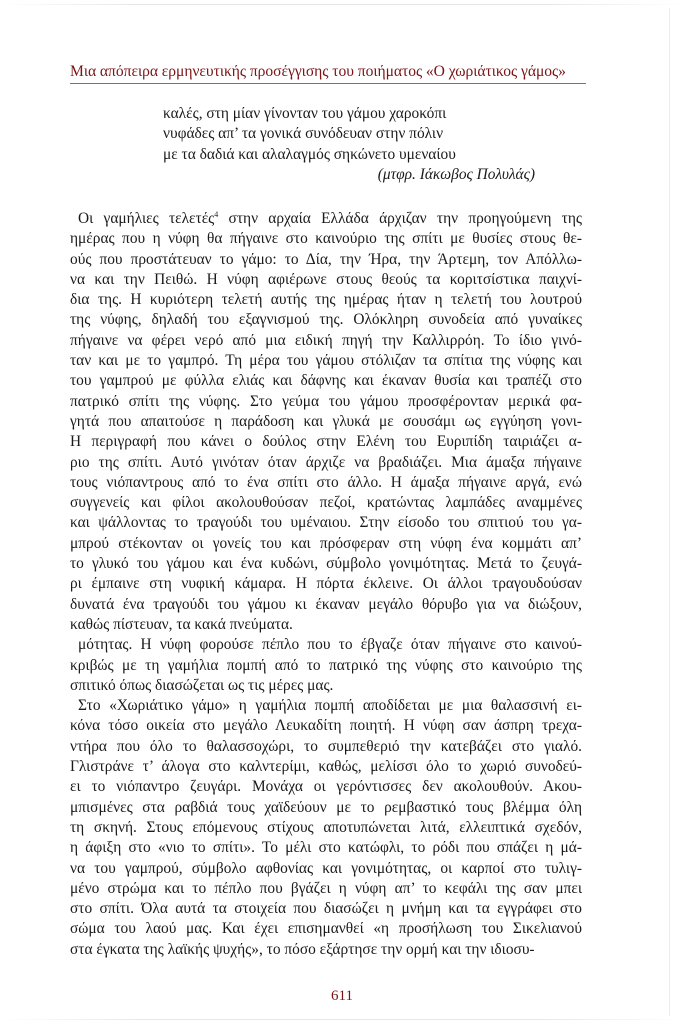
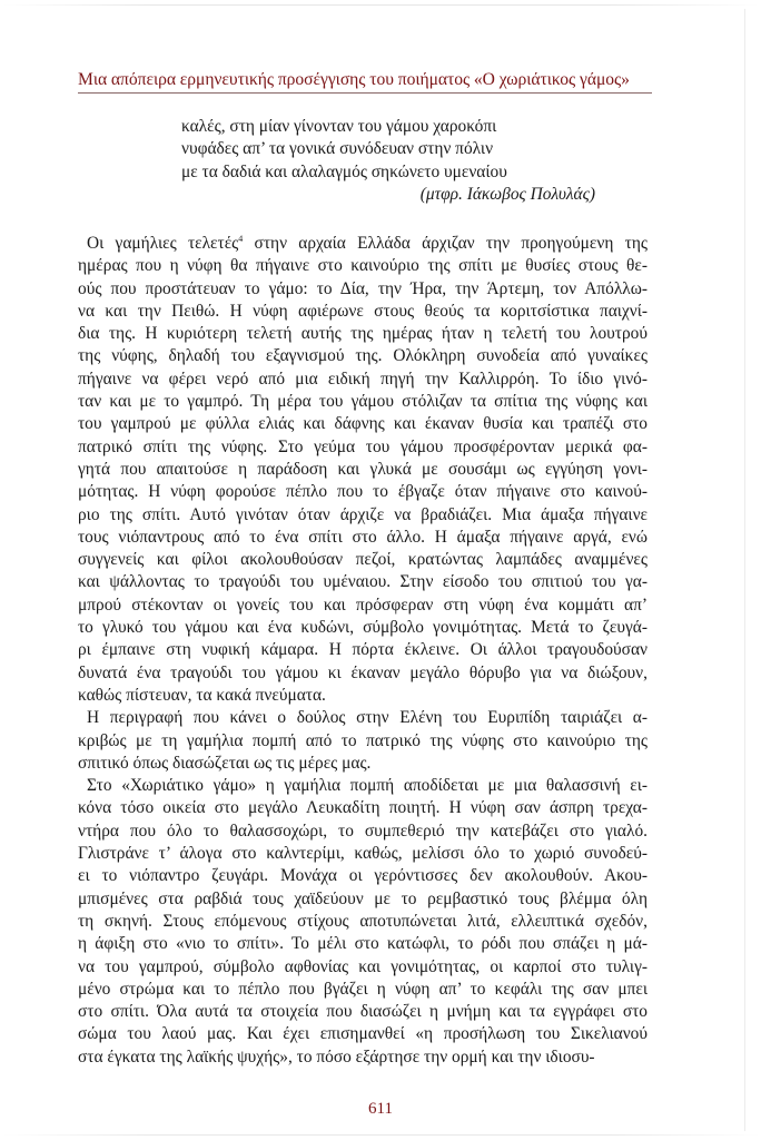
  Μια απόπειρα ερμηνευτικής προσέγγισης του ποιήματος «Ο χωριάτικος γάμος»
  καλές, στη μίαν γίνονταν του γάμου χαροκόπι
  νυφάδες απ’ τα γονικά συνόδευαν στην πόλιν
  με τα δαδιά και αλαλαγμός σηκώνετο υμεναίου
  (μτφρ. Ιάκωβος Πολυλάς)
  Οι γαμήλιες τελετές4 στην αρχαία Ελλάδα άρχιζαν την προηγούμενη της
  ημέρας που η νύφη θα πήγαινε στο καινούριο της σπίτι με θυσίες στους θε-
  ούς που προστάτευαν το γάμο: το Δία, την Ήρα, την Άρτεμη, τον Απόλλω-
  να και την Πειθώ. Η νύφη αφιέρωνε στους θεούς τα κοριτσίστικα παιχνί-
  δια της. Η κυριότερη τελετή αυτής της ημέρας ήταν η τελετή του λουτρού
  της νύφης, δηλαδή του εξαγνισμού της. Ολόκληρη συνοδεία από γυναίκες
  πήγαινε να φέρει νερό από μια ειδική πηγή την Καλλιρρόη. Το ίδιο γινό-
  ταν και με το γαμπρό. Τη μέρα του γάμου στόλιζαν τα σπίτια της νύφης και
  του γαμπρού με φύλλα ελιάς και δάφνης και έκαναν θυσία και τραπέζι στο
  πατρικό σπίτι της νύφης. Στο γεύμα του γάμου προσφέρονταν μερικά φα-
  γητά που απαιτούσε η παράδοση και γλυκά με σουσάμι ως εγγύηση γονι-
- Η περιγραφή που κάνει ο δούλος στην Ελένη του Ευριπίδη ταιριάζει α-
+ μότητας. Η νύφη φορούσε πέπλο που το έβγαζε όταν πήγαινε στο καινού-
  ριο της σπίτι. Αυτό γινόταν όταν άρχιζε να βραδιάζει. Μια άμαξα πήγαινε
  τους νιόπαντρους από το ένα σπίτι στο άλλο. Η άμαξα πήγαινε αργά, ενώ
  συγγενείς και φίλοι ακολουθούσαν πεζοί, κρατώντας λαμπάδες αναμμένες
  και ψάλλοντας το τραγούδι του υμέναιου. Στην είσοδο του σπιτιού του γα-
  μπρού στέκονταν οι γονείς του και πρόσφεραν στη νύφη ένα κομμάτι απ’
  το γλυκό του γάμου και ένα κυδώνι, σύμβολο γονιμότητας. Μετά το ζευγά-
  ρι έμπαινε στη νυφική κάμαρα. Η πόρτα έκλεινε. Οι άλλοι τραγουδούσαν
  δυνατά ένα τραγούδι του γάμου κι έκαναν μεγάλο θόρυβο για να διώξουν,
  καθώς πίστευαν, τα κακά πνεύματα.
- μότητας. Η νύφη φορούσε πέπλο που το έβγαζε όταν πήγαινε στο καινού-
+ Η περιγραφή που κάνει ο δούλος στην Ελένη του Ευριπίδη ταιριάζει α-
  κριβώς με τη γαμήλια πομπή από το πατρικό της νύφης στο καινούριο της
  σπιτικό όπως διασώζεται ως τις μέρες μας.
  Στο «Χωριάτικο γάμο» η γαμήλια πομπή αποδίδεται με μια θαλασσινή ει-
  κόνα τόσο οικεία στο μεγάλο Λευκαδίτη ποιητή. Η νύφη σαν άσπρη τρεχα-
  ντήρα που όλο το θαλασσοχώρι, το συμπεθεριό την κατεβάζει στο γιαλό.
  Γλιστράνε τ’ άλογα στο καλντερίμι, καθώς, μελίσσι όλο το χωριό συνοδεύ-
  ει το νιόπαντρο ζευγάρι. Μονάχα οι γερόντισσες δεν ακολουθούν. Ακου-
  μπισμένες στα ραβδιά τους χαϊδεύουν με το ρεμβαστικό τους βλέμμα όλη
  τη σκηνή. Στους επόμενους στίχους αποτυπώνεται λιτά, ελλειπτικά σχεδόν,
  η άφιξη στο «νιο το σπίτι». Το μέλι στο κατώφλι, το ρόδι που σπάζει η μά-
  να του γαμπρού, σύμβολο αφθονίας και γονιμότητας, οι καρποί στο τυλιγ-
  μένο στρώμα και το πέπλο που βγάζει η νύφη απ’ το κεφάλι της σαν μπει
  στο σπίτι. Όλα αυτά τα στοιχεία που διασώζει η μνήμη και τα εγγράφει στο
  σώμα του λαού μας. Και έχει επισημανθεί «η προσήλωση του Σικελιανού
  στα έγκατα της λαϊκής ψυχής», το πόσο εξάρτησε την ορμή και την ιδιοσυ-
  611
